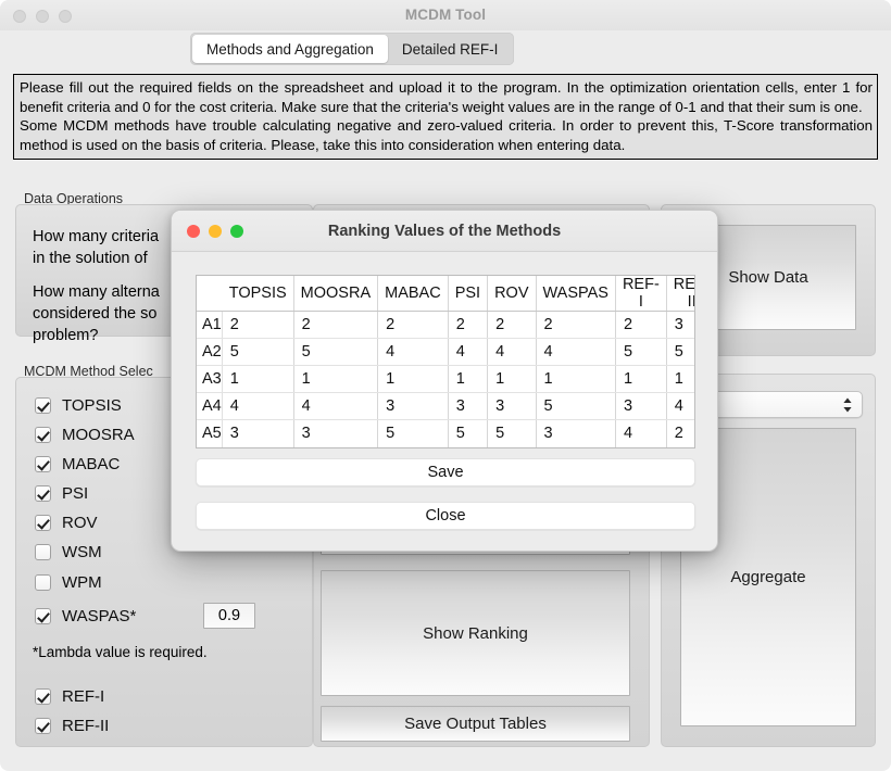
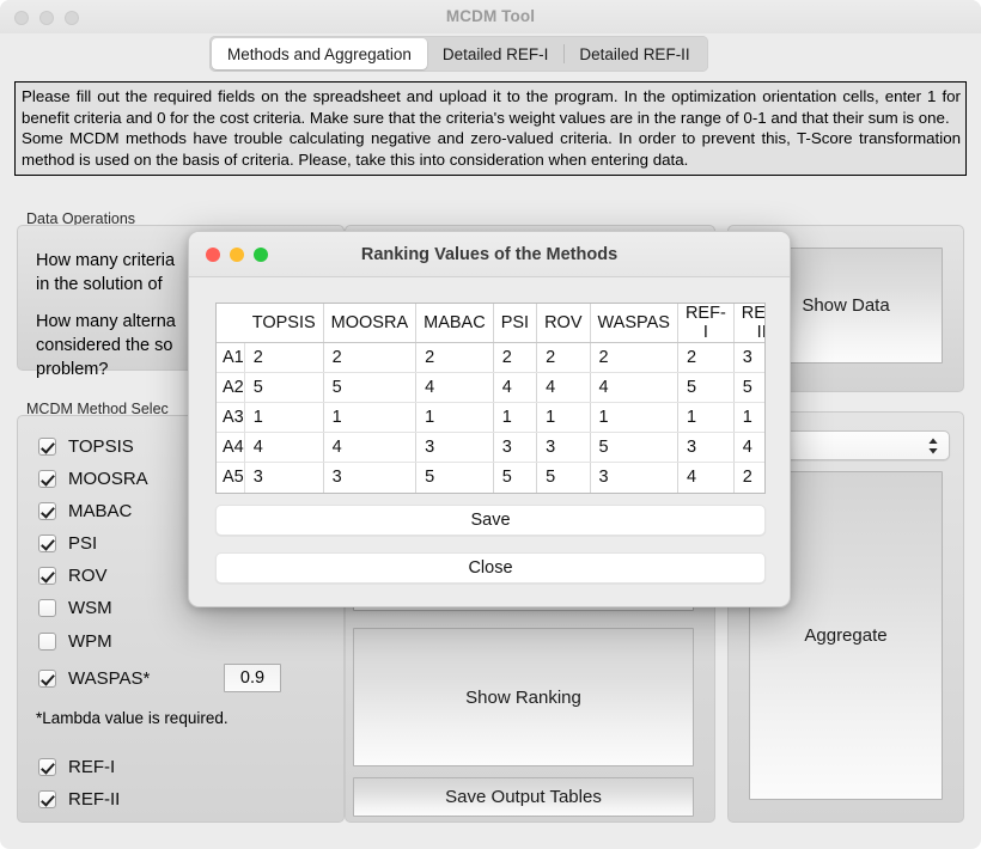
  MCDM Tool
  Methods and Aggregation
  Detailed REF-I
+ Detailed REF-II
  Please fill out the required fields on the spreadsheet and upload it to the program. In the optimization orientation cells, enter 1 for benefit criteria and 0 for the cost criteria. Make sure that the criteria's weight values are in the range of 0-1 and that their sum is one.
  Some MCDM methods have trouble calculating negative and zero-valued criteria. In order to prevent this, T-Score transformation method is used on the basis of criteria. Please, take this into consideration when entering data.
  Data Operations
  How many criteria
  in the solution of
  How many alterna
  considered the so
  problem?
  MCDM Method Selec
  TOPSIS
  MOOSRA
  MABAC
  PSI
  ROV
  WSM
  WPM
  WASPAS*
  0.9
  *Lambda value is required.
  REF-I
  REF-II
  Show Ranking
  Save Output Tables
  Show Data
  Aggregate
  Ranking Values of the Methods
  	TOPSIS	MOOSRA	MABAC	PSI	ROV	WASPAS	REF-I	REII
  A1	2	2	2	2	2	2	2	3
  A2	5	5	4	4	4	4	5	5
  A3	1	1	1	1	1	1	1	1
  A4	4	4	3	3	3	5	3	4
  A5	3	3	5	5	5	3	4	2
  Save
  Close
